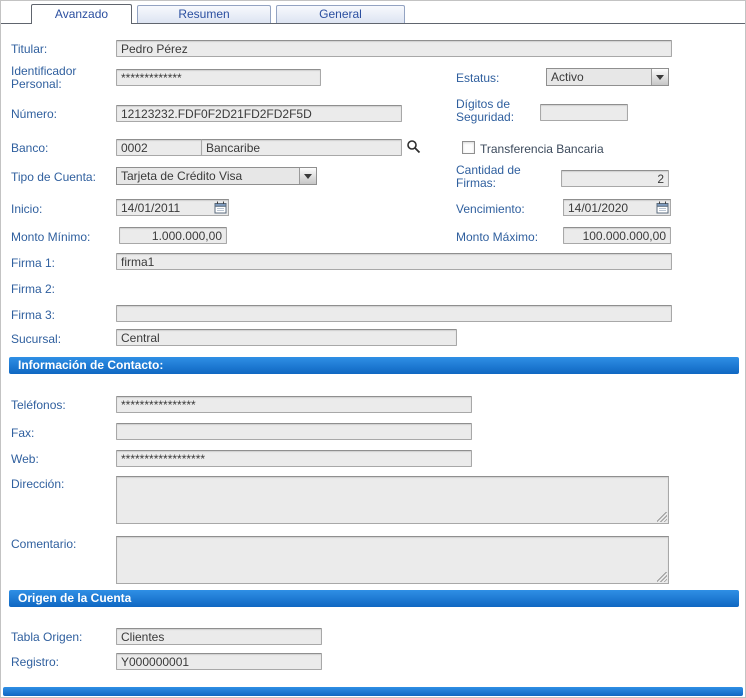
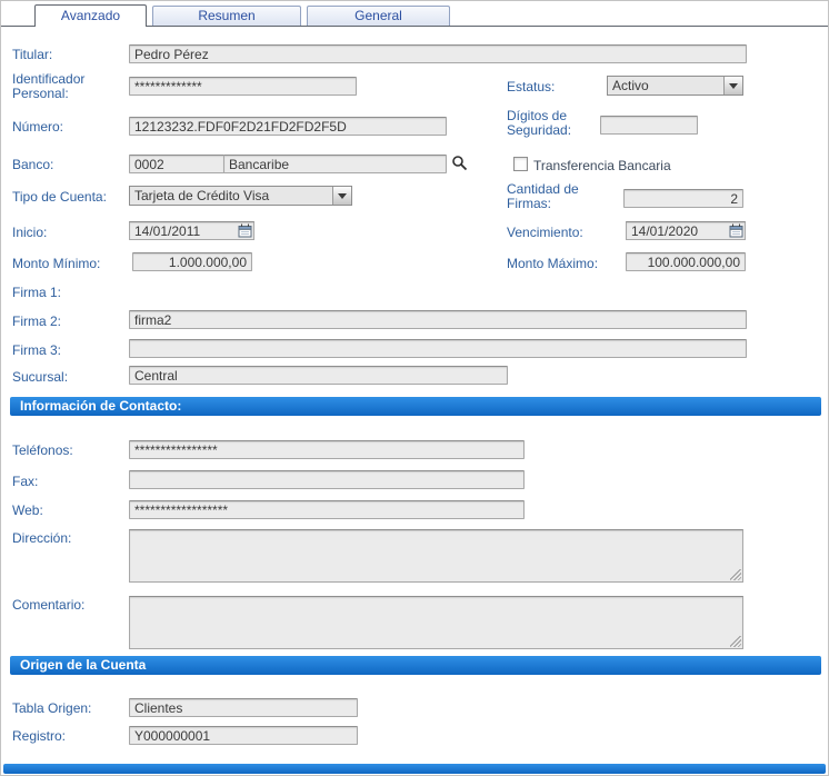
  Avanzado
  Resumen
  General
  Titular:
  Pedro Pérez
  Identificador Personal:
  *************
  Estatus:
  Activo
  Número:
  12123232.FDF0F2D21FD2FD2F5D
  Dígitos de Seguridad:
  Banco:
  0002
  Bancaribe
  Transferencia Bancaria
  Tipo de Cuenta:
  Tarjeta de Crédito Visa
  Cantidad de Firmas:
  2
  Inicio:
  14/01/2011
  Vencimiento:
  14/01/2020
  Monto Mínimo:
  1.000.000,00
  Monto Máximo:
  100.000.000,00
  Firma 1:
- firma1
  Firma 2:
+ firma2
  Firma 3:
  Sucursal:
  Central
  Información de Contacto:
  Teléfonos:
  ****************
  Fax:
  Web:
  ******************
  Dirección:
  Comentario:
  Origen de la Cuenta
  Tabla Origen:
  Clientes
  Registro:
  Y000000001
